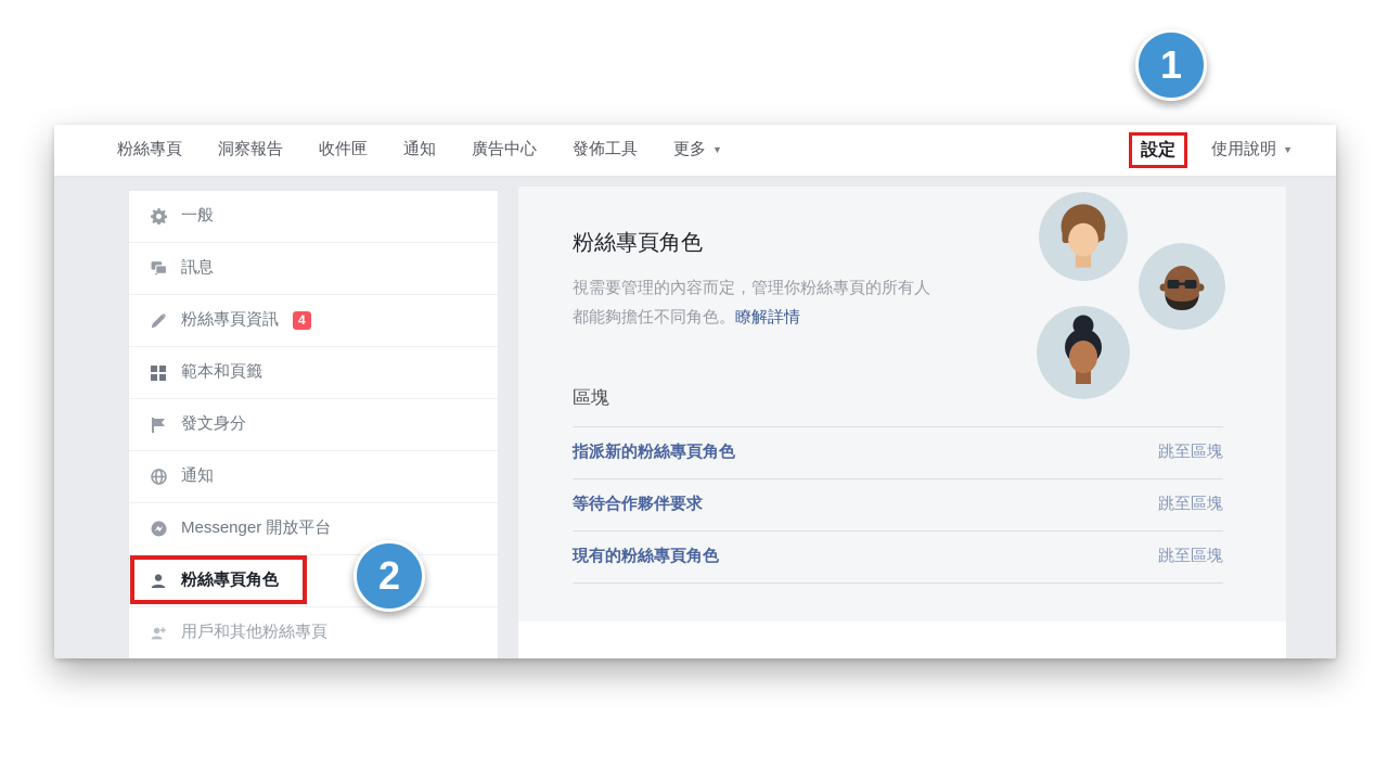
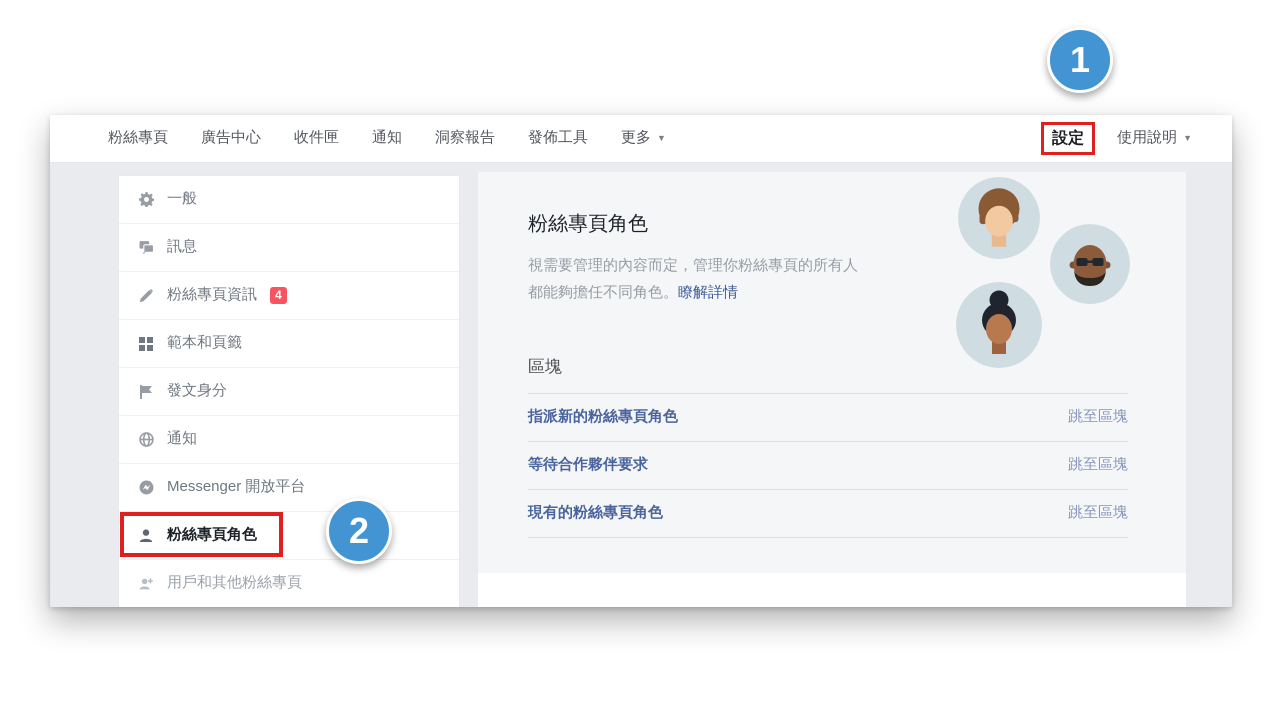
  粉絲專頁
- 洞察報告
+ 廣告中心
  收件匣
  通知
- 廣告中心
+ 洞察報告
  發佈工具
  更多
  ▼
  設定
  使用說明
  ▼
  一般
  訊息
  粉絲專頁資訊
  4
  範本和頁籤
  發文身分
  通知
  Messenger 開放平台
  粉絲專頁角色
  用戶和其他粉絲專頁
  粉絲專頁角色
  視需要管理的內容而定，管理你粉絲專頁的所有人
  都能夠擔任不同角色。瞭解詳情
  區塊
  指派新的粉絲專頁角色
  跳至區塊
  等待合作夥伴要求
  跳至區塊
  現有的粉絲專頁角色
  跳至區塊
  1
  2
